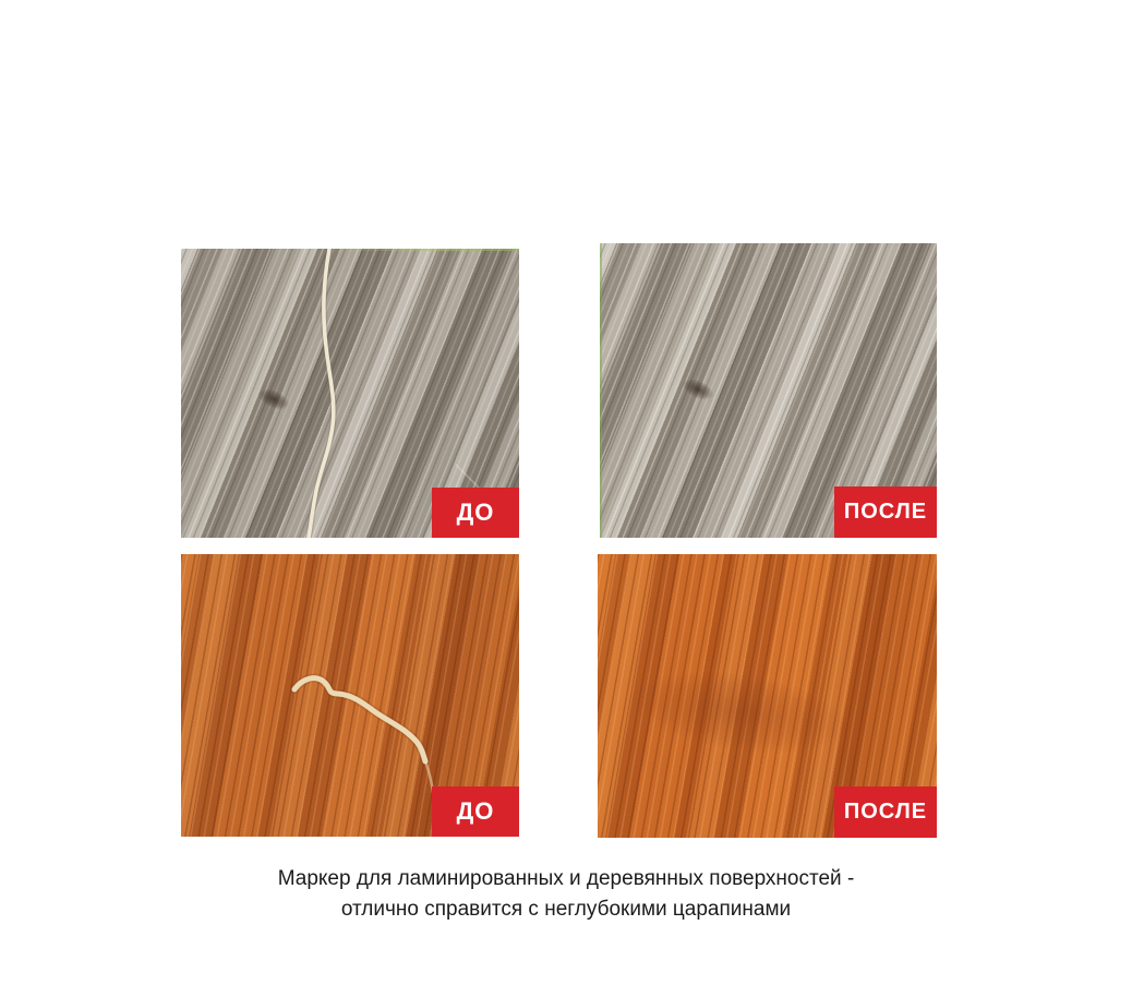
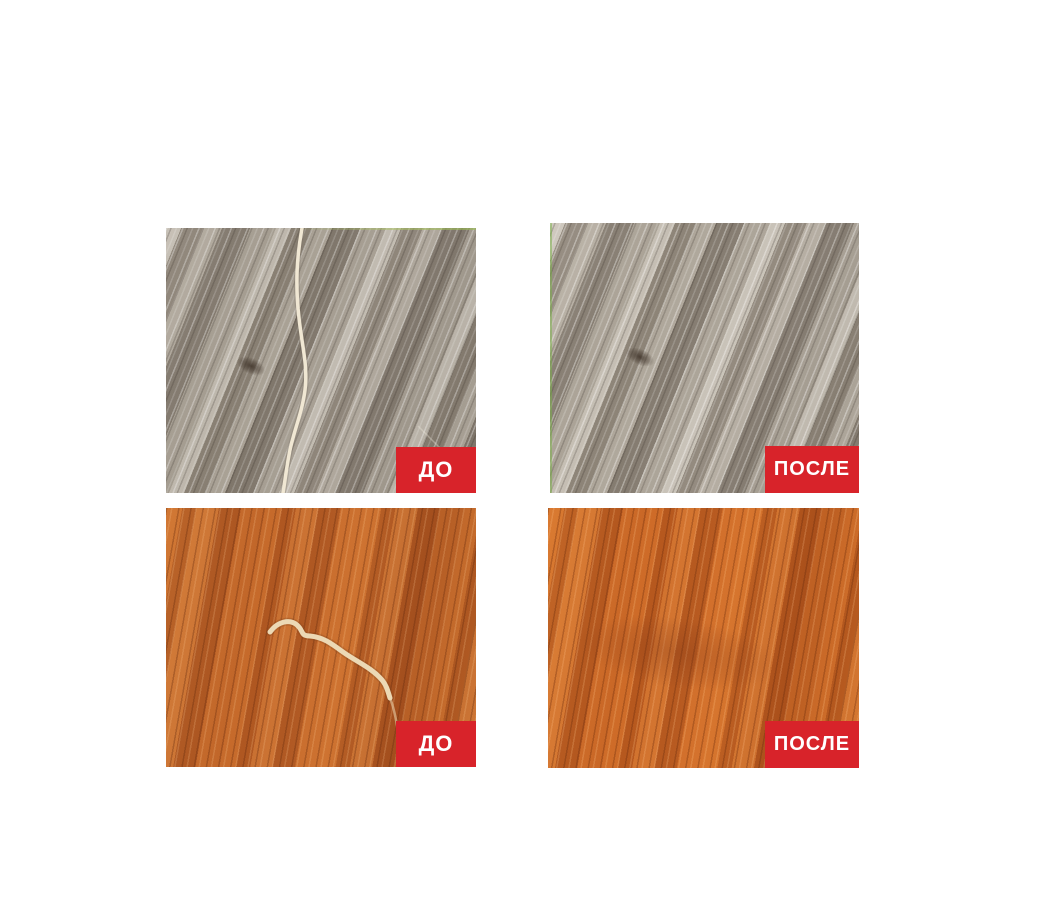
  ДО
  ПОСЛЕ
  ДО
  ПОСЛЕ
- Маркер для ламинированных и деревянных поверхностей -
- отлично справится с неглубокими царапинами
